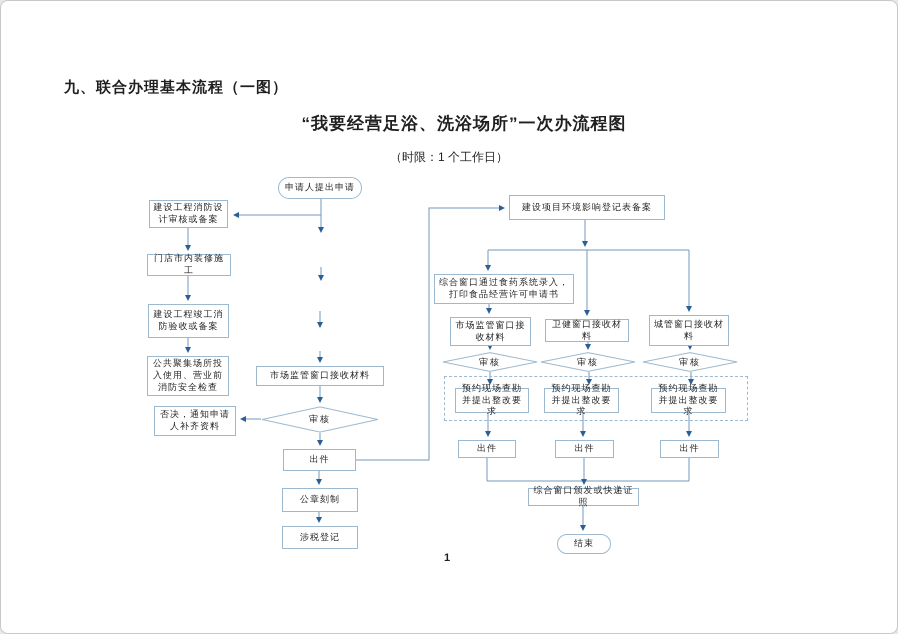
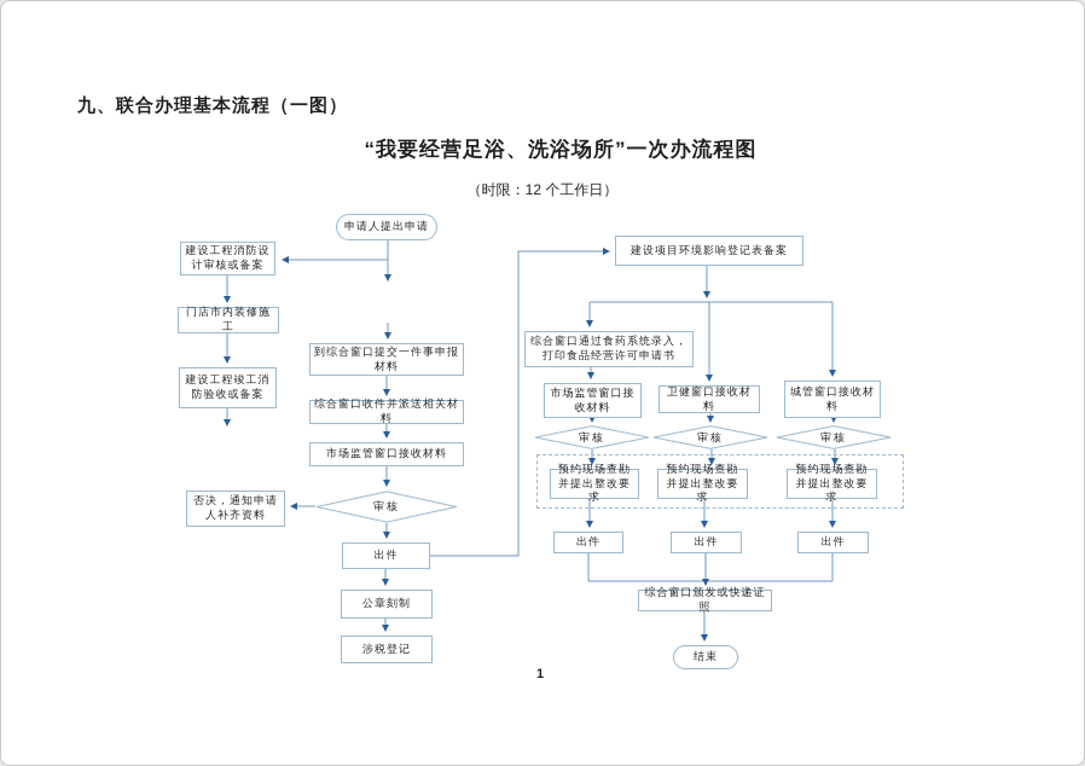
  九、联合办理基本流程（一图）
  “我要经营足浴、洗浴场所”一次办流程图
- （时限：1 个工作日）
+ （时限：12 个工作日）
  1
  申请人提出申请
  建设工程消防设计审核或备案
  门店市内装修施工
  建设工程竣工消防验收或备案
- 公共聚集场所投入使用、营业前消防安全检查
  否决，通知申请人补齐资料
+ 到综合窗口提交一件事申报材料
+ 综合窗口收件并派送相关材料
  市场监管窗口接收材料
  审核
  出件
  公章刻制
  涉税登记
  建设项目环境影响登记表备案
  综合窗口通过食药系统录入，打印食品经营许可申请书
  市场监管窗口接收材料
  卫健窗口接收材料
  城管窗口接收材料
  审核
  审核
  审核
  预约现场查勘并提出整改要求
  预约现场查勘并提出整改要求
  预约现场查勘并提出整改要求
  出件
  出件
  出件
  综合窗口颁发或快递证照
  结束
